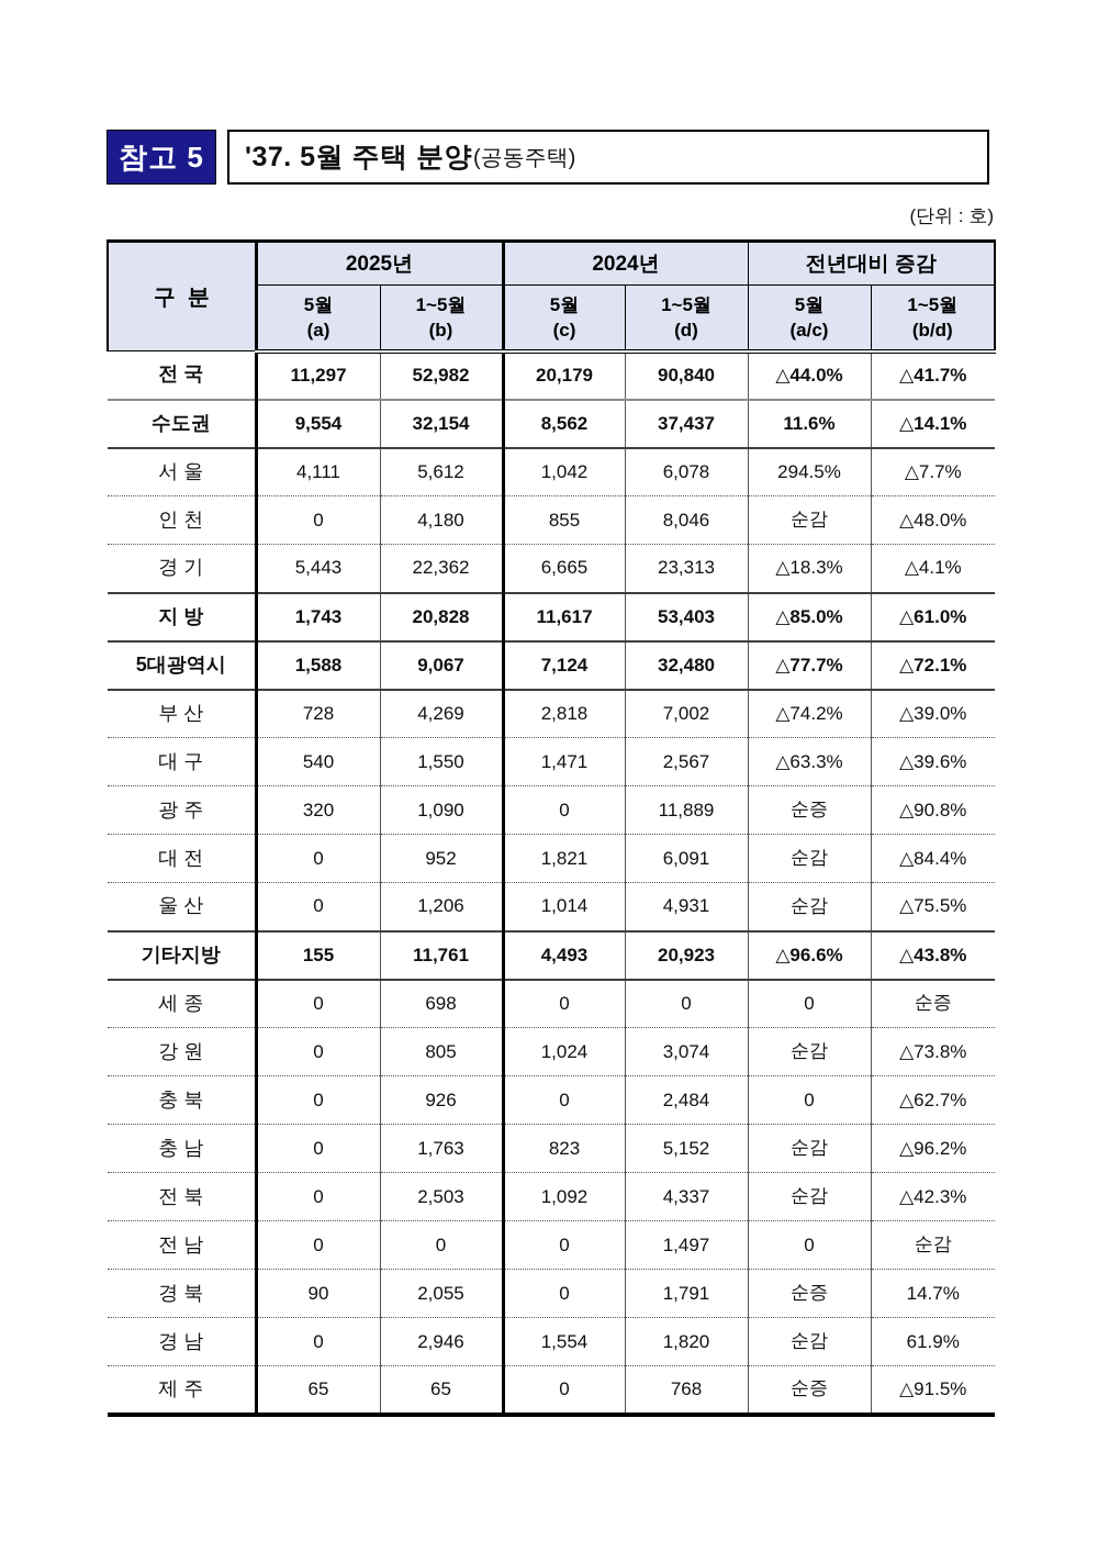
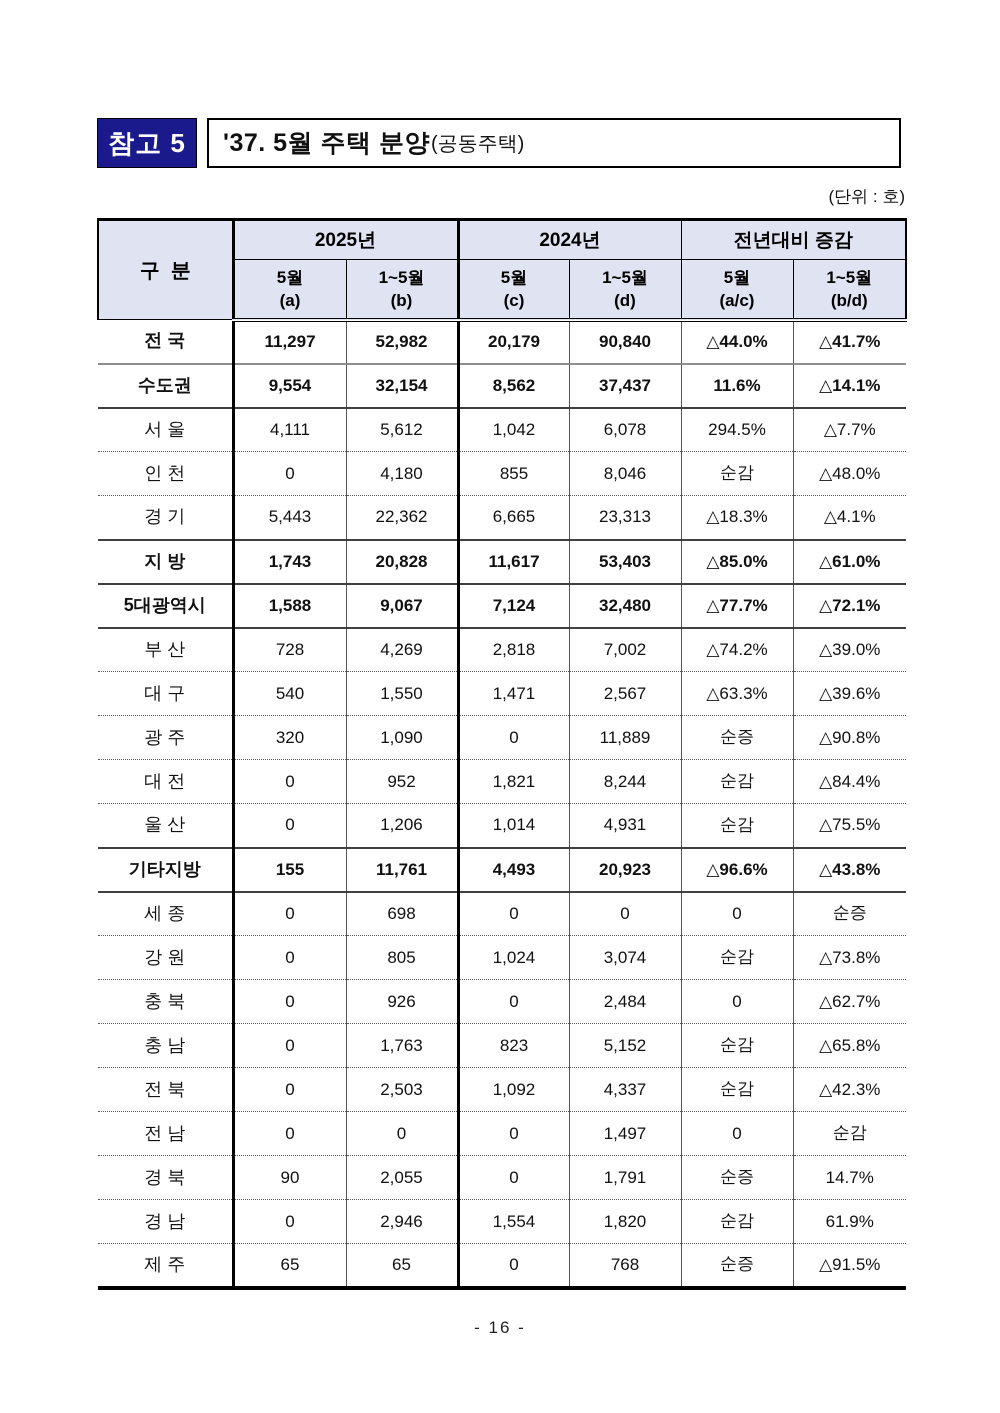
  참고 5
  '37. 5월 주택 분양
  (공동주택)
  (단위 : 호)
  구 분	2025년	2024년	전년대비 증감
  5월 (a)	1~5월 (b)	5월 (c)	1~5월 (d)	5월 (a/c)	1~5월 (b/d)
  전 국	11,297	52,982	20,179	90,840	△44.0%	△41.7%
  수도권	9,554	32,154	8,562	37,437	11.6%	△14.1%
  서 울	4,111	5,612	1,042	6,078	294.5%	△7.7%
  인 천	0	4,180	855	8,046	순감	△48.0%
  경 기	5,443	22,362	6,665	23,313	△18.3%	△4.1%
  지 방	1,743	20,828	11,617	53,403	△85.0%	△61.0%
  5대광역시	1,588	9,067	7,124	32,480	△77.7%	△72.1%
  부 산	728	4,269	2,818	7,002	△74.2%	△39.0%
  대 구	540	1,550	1,471	2,567	△63.3%	△39.6%
  광 주	320	1,090	0	11,889	순증	△90.8%
- 대 전	0	952	1,821	6,091	순감	△84.4%
+ 대 전	0	952	1,821	8,244	순감	△84.4%
  울 산	0	1,206	1,014	4,931	순감	△75.5%
  기타지방	155	11,761	4,493	20,923	△96.6%	△43.8%
  세 종	0	698	0	0	0	순증
  강 원	0	805	1,024	3,074	순감	△73.8%
  충 북	0	926	0	2,484	0	△62.7%
- 충 남	0	1,763	823	5,152	순감	△96.2%
+ 충 남	0	1,763	823	5,152	순감	△65.8%
  전 북	0	2,503	1,092	4,337	순감	△42.3%
  전 남	0	0	0	1,497	0	순감
  경 북	90	2,055	0	1,791	순증	14.7%
  경 남	0	2,946	1,554	1,820	순감	61.9%
  제 주	65	65	0	768	순증	△91.5%
+ - 16 -
